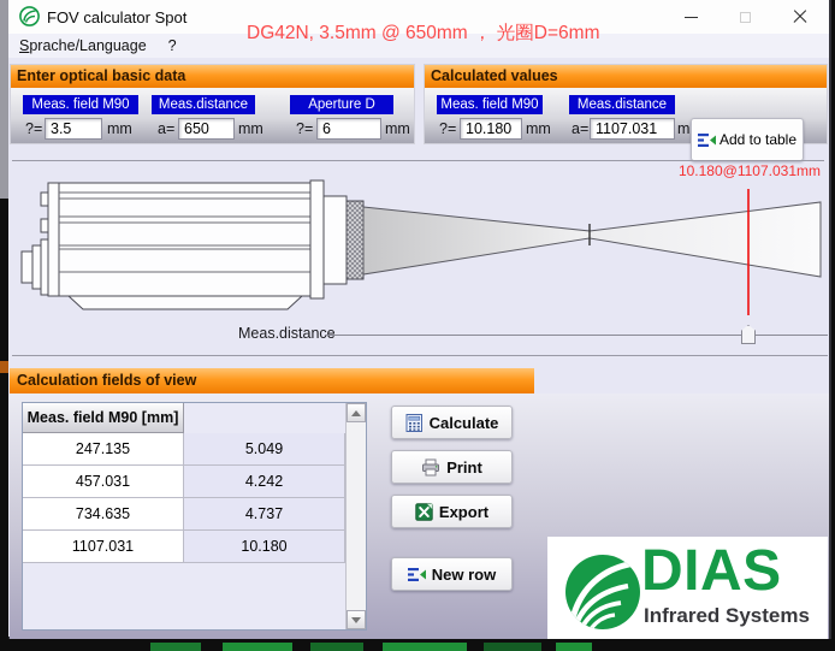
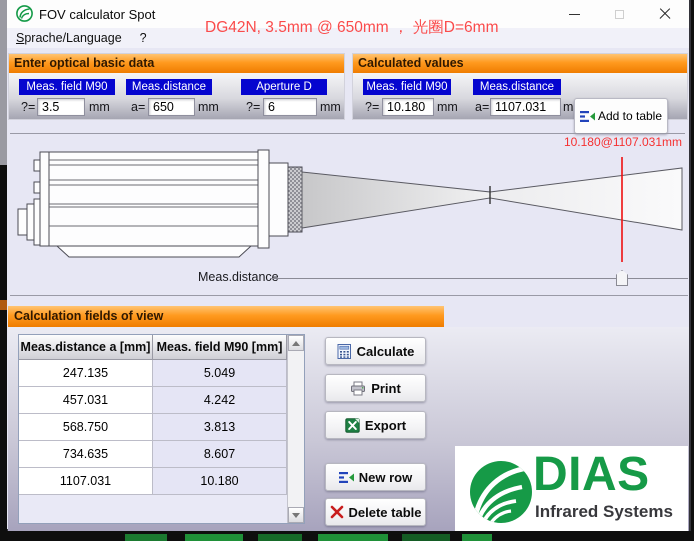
  FOV calculator Spot
  Sprache/Language
  ?
  DG42N, 3.5mm @ 650mm ， 光圈D=6mm
  Enter optical basic data
  Meas. field M90
  ?=
  3.5
  mm
  Meas.distance
  a=
  650
  mm
  Aperture D
  ?=
  6
  mm
  Calculated values
  Meas. field M90
  ?=
  10.180
  mm
  Meas.distance
  a=
  1107.031
  Add to table
  10.180@1107.031mm
  Meas.distance
  Calculation fields of view
+ Meas.distance a [mm]
  Meas. field M90 [mm]
  247.135
  5.049
  457.031
  4.242
+ 568.750
+ 3.813
  734.635
- 4.737
+ 8.607
  1107.031
  10.180
  Calculate
  Print
  Export
  New row
+ Delete table
  DIAS
  Infrared Systems
